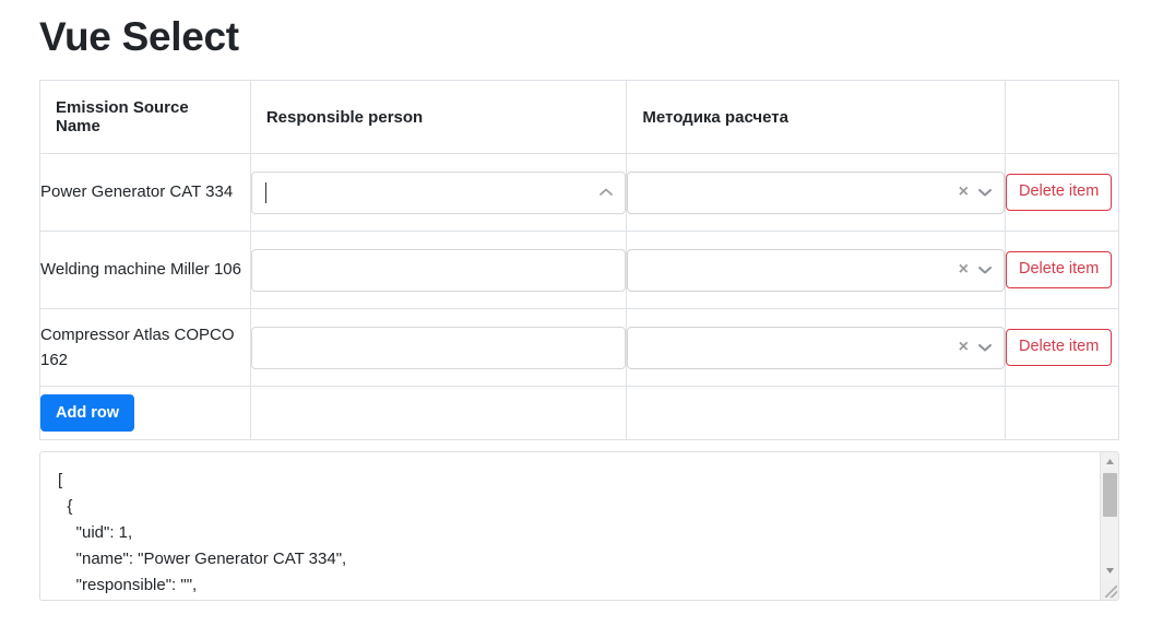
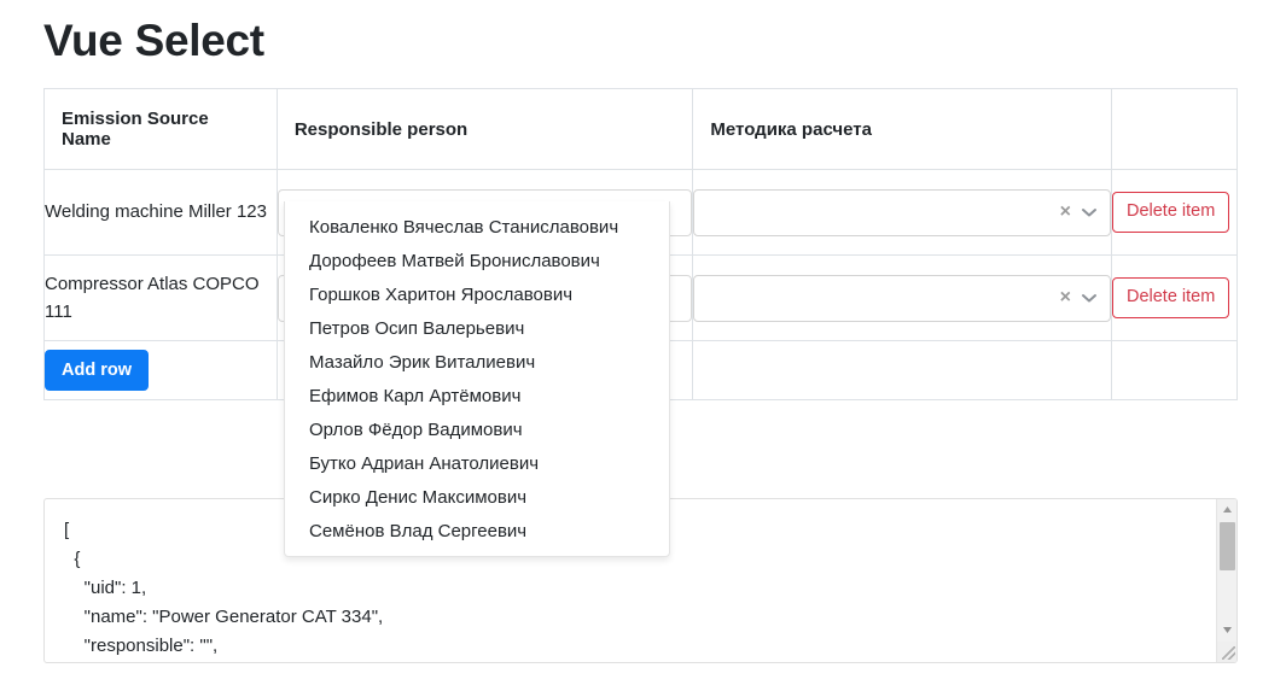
  Vue Select
  Emission Source Name	Responsible person	Методика расчета
- Power Generator CAT 334		×	Delete item
- Welding machine Miller 106		×	Delete item
+ Welding machine Miller 123		×	Delete item
- Compressor Atlas COPCO 162		×	Delete item
+ Compressor Atlas COPCO 111		×	Delete item
  Add row
  [
  {
  "uid": 1,
  "name": "Power Generator CAT 334",
  "responsible": "",
+ Коваленко Вячеслав Станиславович
+ Дорофеев Матвей Брониславович
+ Горшков Харитон Ярославович
+ Петров Осип Валерьевич
+ Мазайло Эрик Виталиевич
+ Ефимов Карл Артёмович
+ Орлов Фёдор Вадимович
+ Бутко Адриан Анатолиевич
+ Сирко Денис Максимович
+ Семёнов Влад Сергеевич
